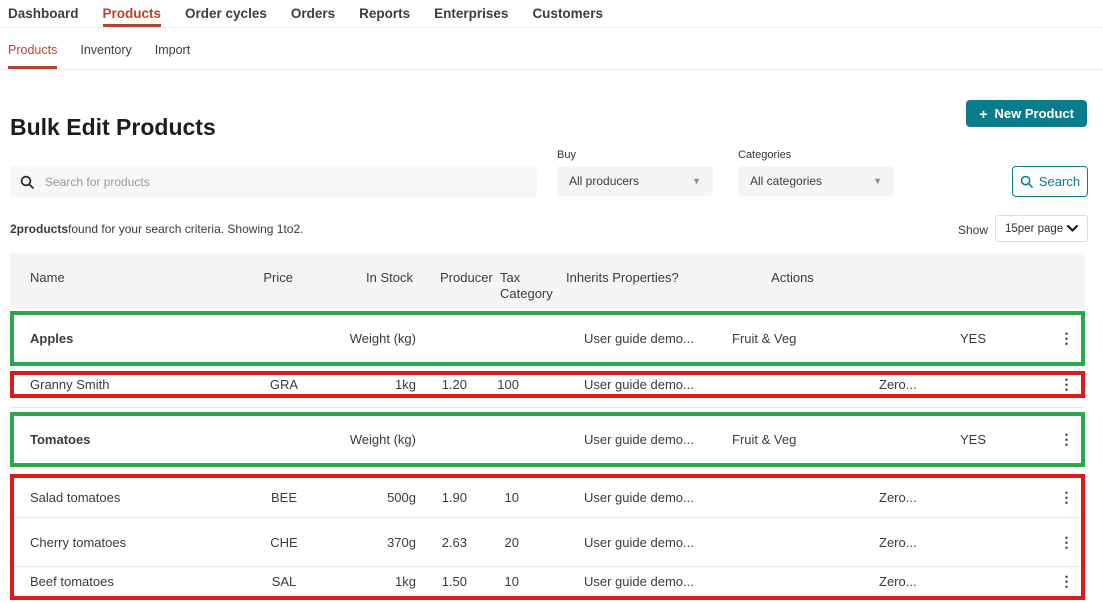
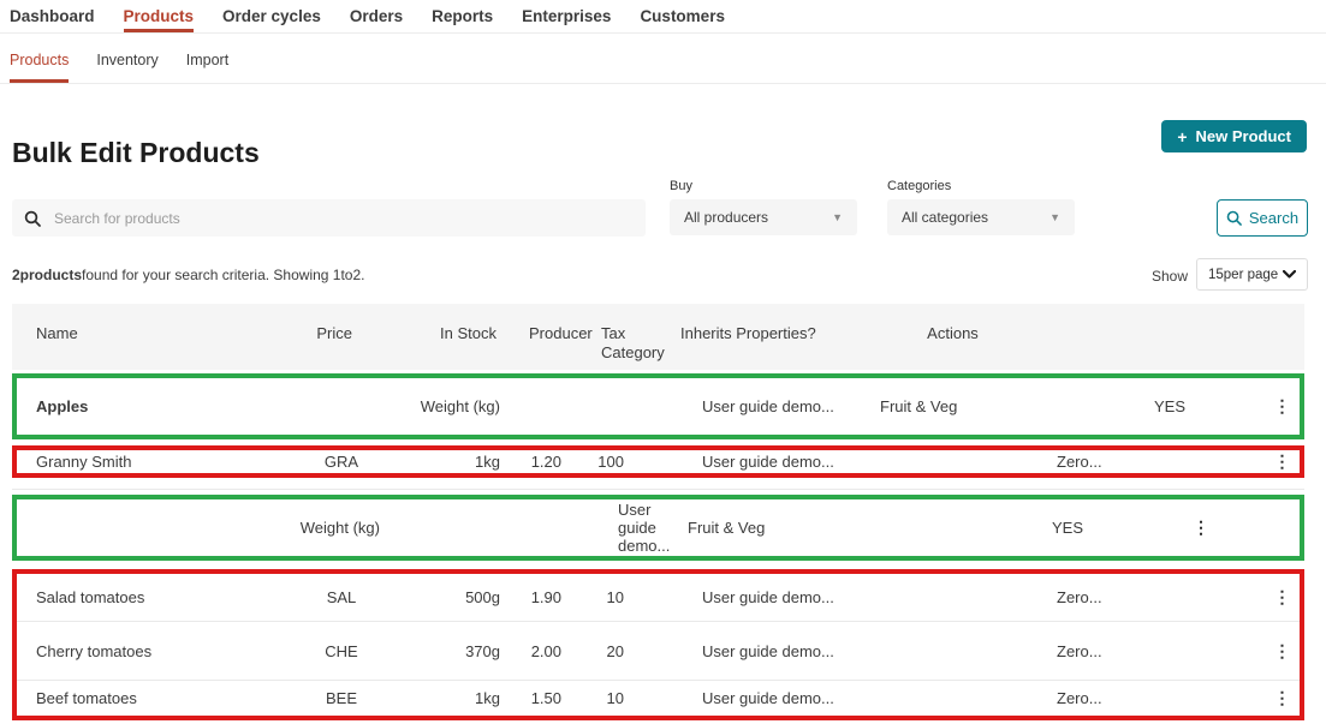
  Dashboard
  Products
  Order cycles
  Orders
  Reports
  Enterprises
  Customers
  Products
  Inventory
  Import
  Bulk Edit Products
  +
  New Product
  Search for products
  Buy
  All producers
  ▼
  Categories
  All categories
  ▼
  Search
  2productsfound for your search criteria. Showing 1to2.
  Show
  15per page
  Name
  Price
  In Stock
  Producer
  Tax Category
  Inherits Properties?
  Actions
  Apples
  Weight (kg)
  User guide demo...
  Fruit & Veg
  YES
  ⋮
  Granny Smith
  GRA
  1kg
  1.20
  100
  User guide demo...
  Zero...
  ⋮
- Tomatoes
  Weight (kg)
  User guide demo...
  Fruit & Veg
  YES
  ⋮
  Salad tomatoes
- BEE
+ SAL
  500g
  1.90
  10
  User guide demo...
  Zero...
  ⋮
  Cherry tomatoes
  CHE
  370g
- 2.63
+ 2.00
  20
  User guide demo...
  Zero...
  ⋮
  Beef tomatoes
- SAL
+ BEE
  1kg
  1.50
  10
  User guide demo...
  Zero...
  ⋮
